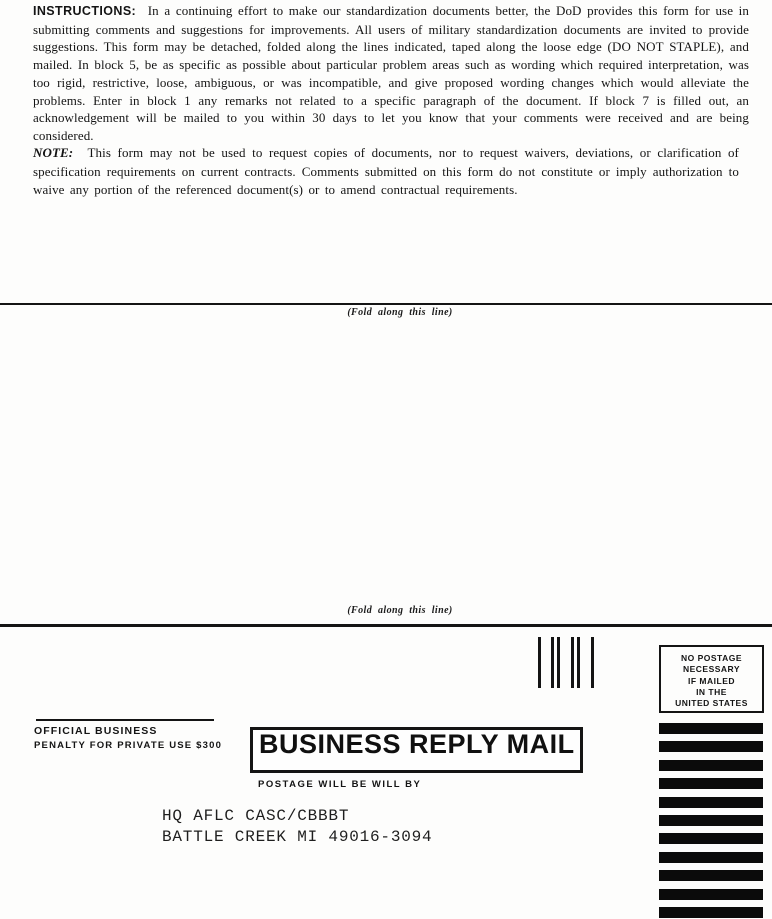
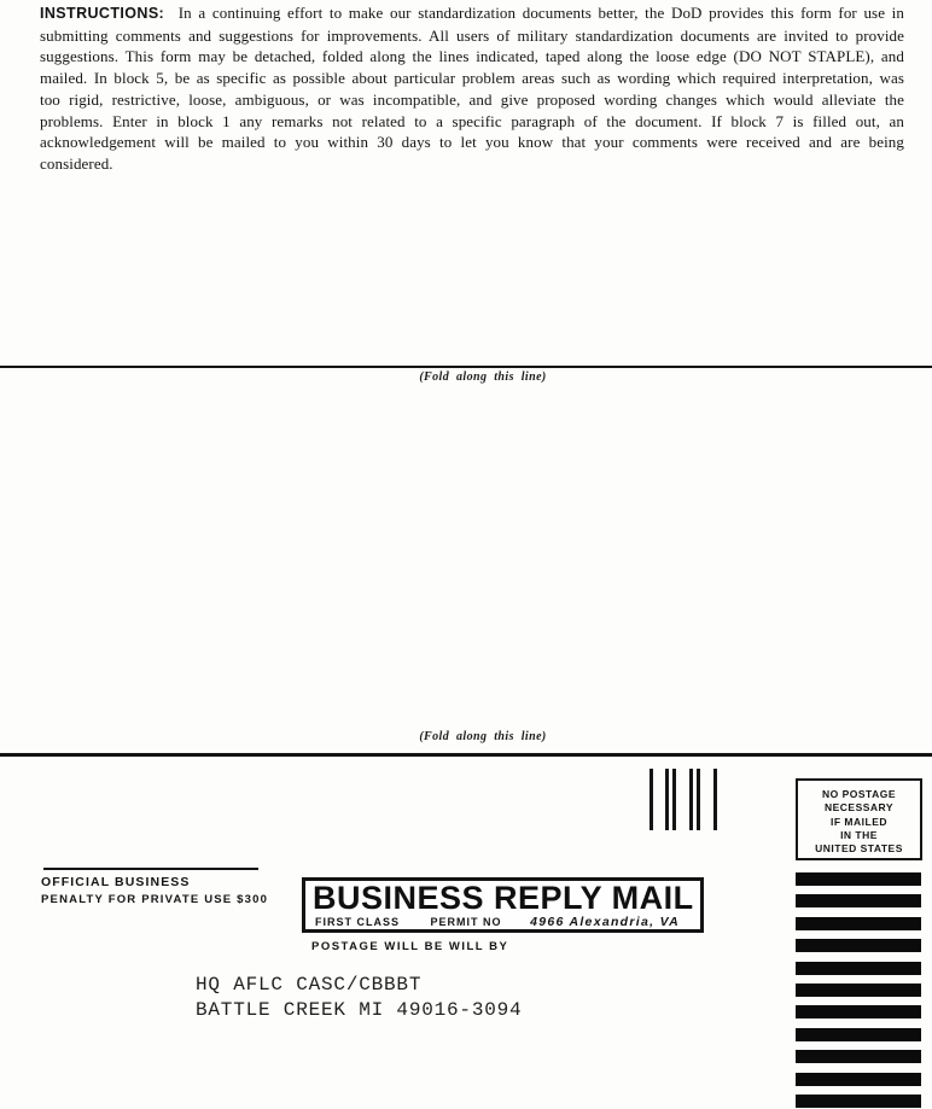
  INSTRUCTIONS: In a continuing effort to make our standardization documents better, the DoD provides this form for use in submitting comments and suggestions for improvements. All users of military standardization documents are invited to provide suggestions. This form may be detached, folded along the lines indicated, taped along the loose edge (DO NOT STAPLE), and mailed. In block 5, be as specific as possible about particular problem areas such as wording which required interpretation, was too rigid, restrictive, loose, ambiguous, or was incompatible, and give proposed wording changes which would alleviate the problems. Enter in block 1 any remarks not related to a specific paragraph of the document. If block 7 is filled out, an acknowledgement will be mailed to you within 30 days to let you know that your comments were received and are being considered.
- NOTE: This form may not be used to request copies of documents, nor to request waivers, deviations, or clarification of specification requirements on current contracts. Comments submitted on this form do not constitute or imply authorization to waive any portion of the referenced document(s) or to amend contractual requirements.
  (Fold along this line)
  (Fold along this line)
  NO POSTAGE
  NECESSARY
  IF MAILED
  IN THE
  UNITED STATES
  OFFICIAL BUSINESS
  PENALTY FOR PRIVATE USE $300
  BUSINESS REPLY MAIL
+ FIRST CLASS PERMIT NO 4966 Alexandria, VA
  POSTAGE WILL BE WILL BY
  HQ AFLC CASC/CBBBT
  BATTLE CREEK MI 49016-3094
